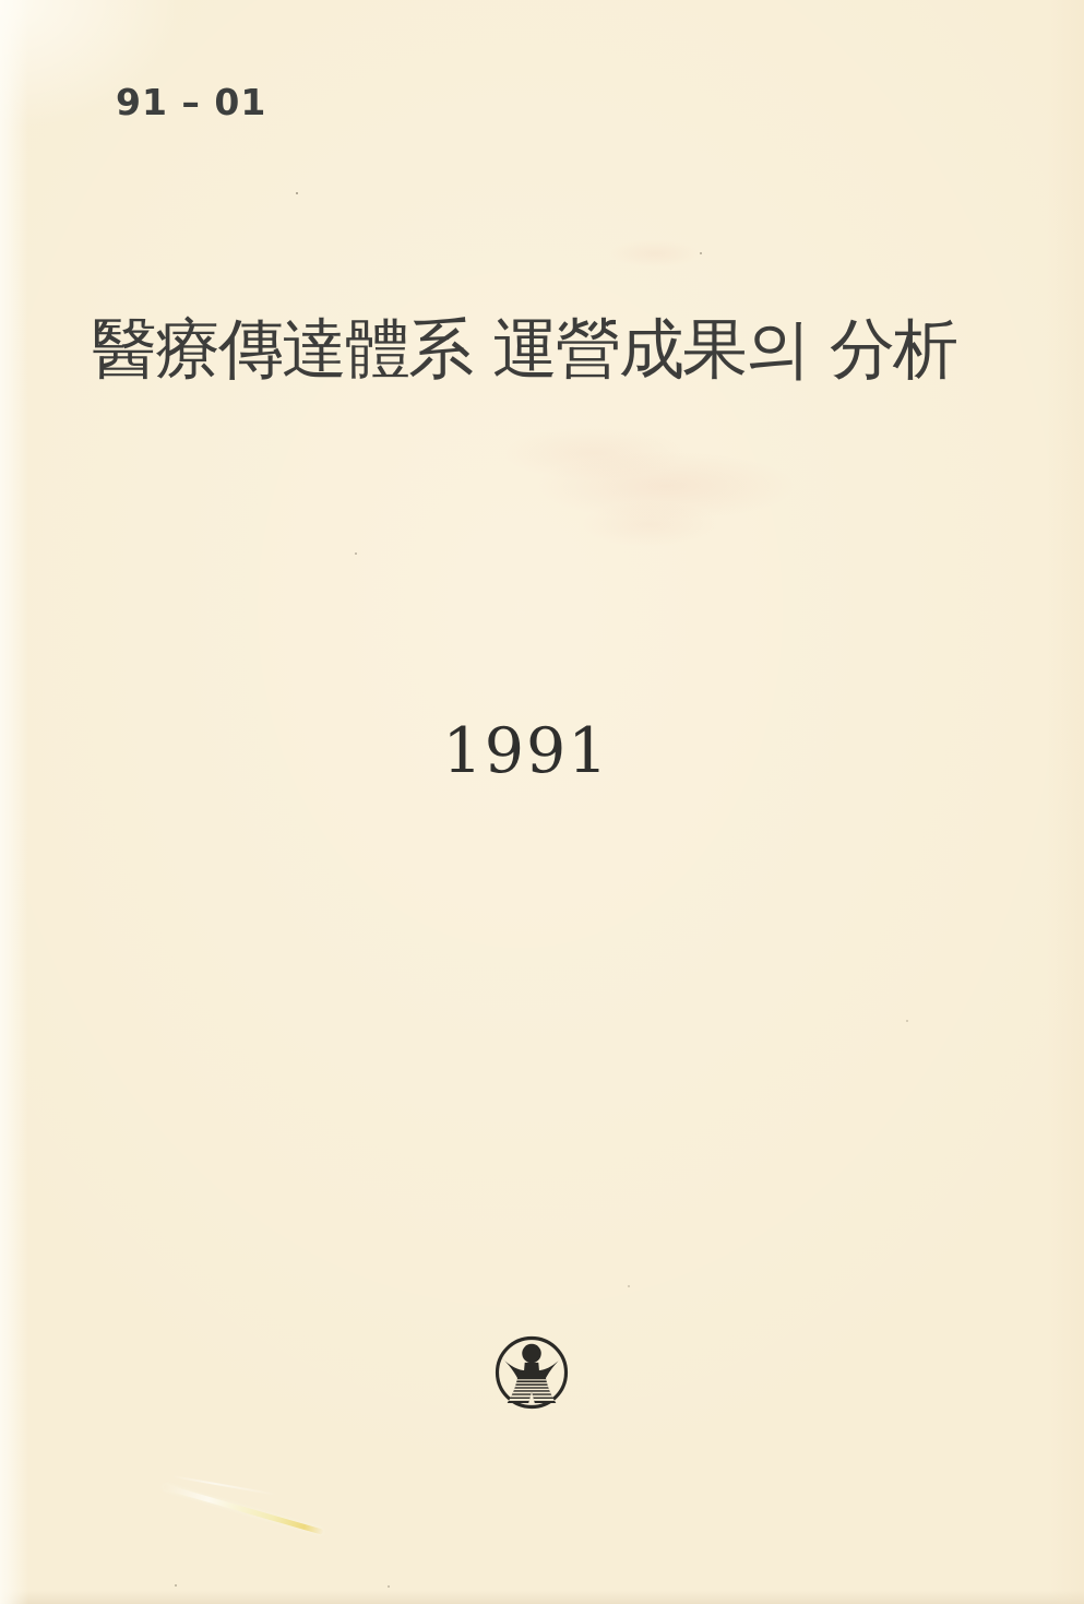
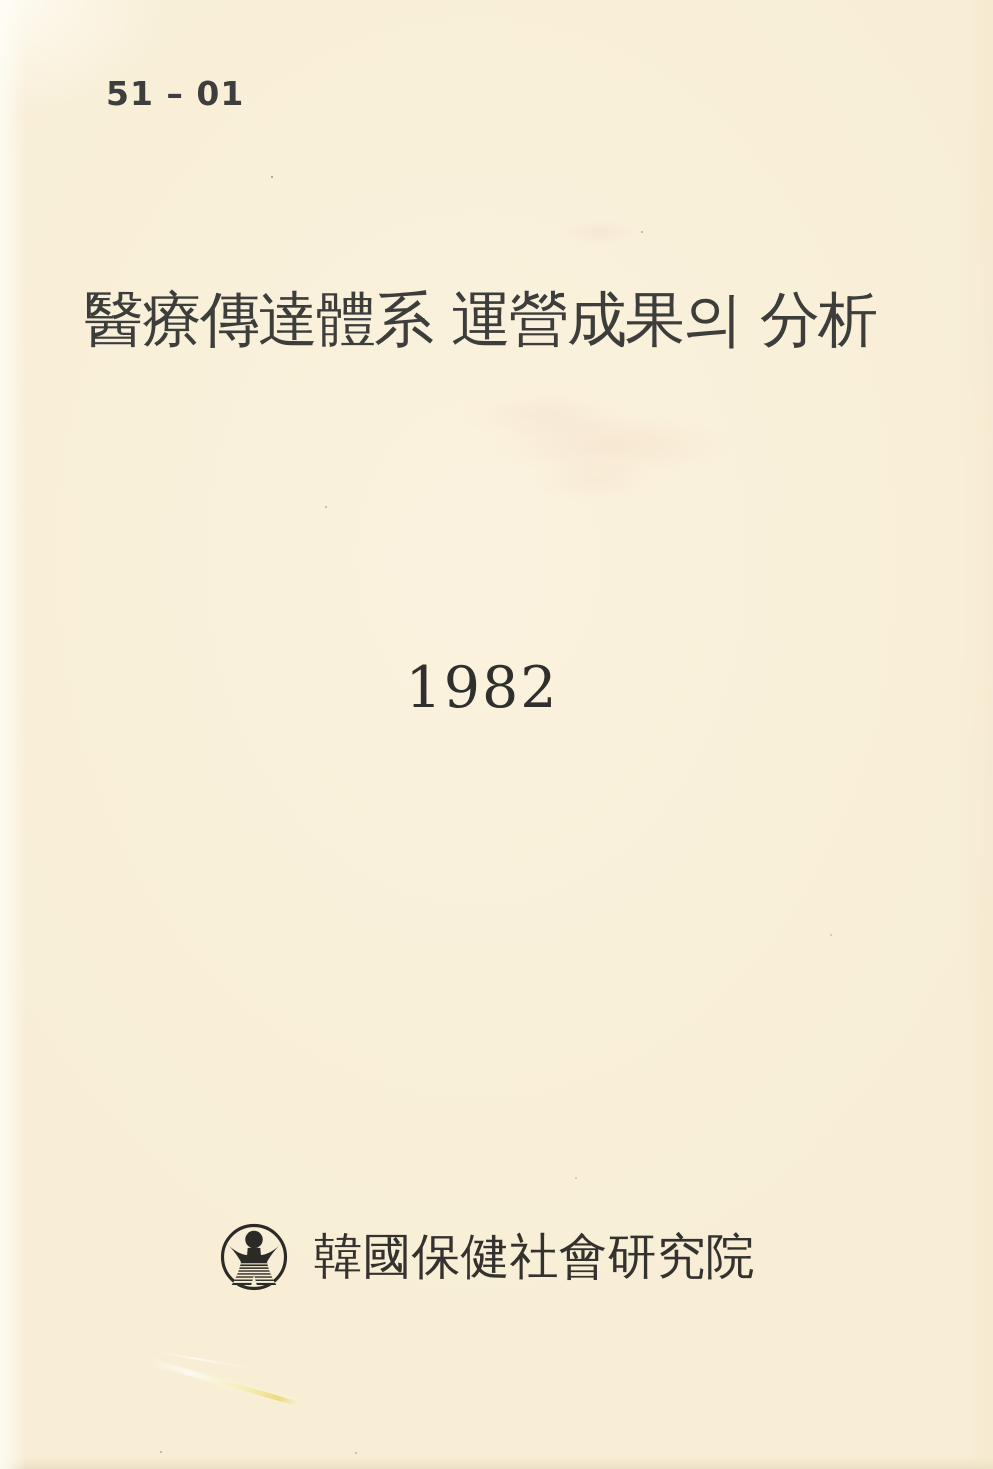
- 91 – 01
+ 51 – 01
  醫療傳達體系 運營成果의 分析
- 1991
+ 1982
+ 韓國保健社會研究院
